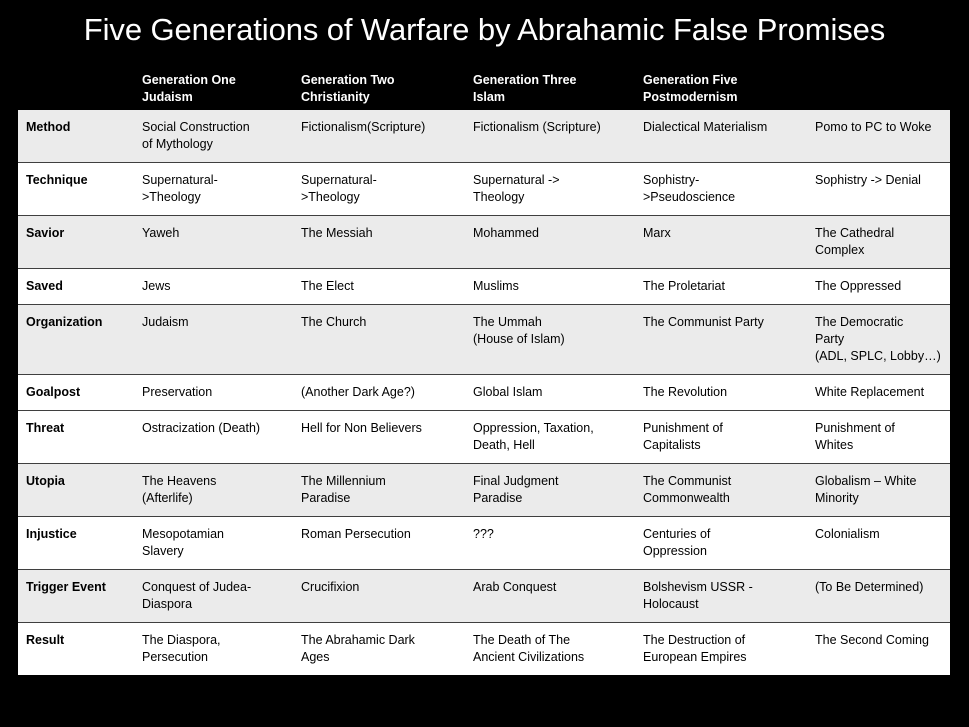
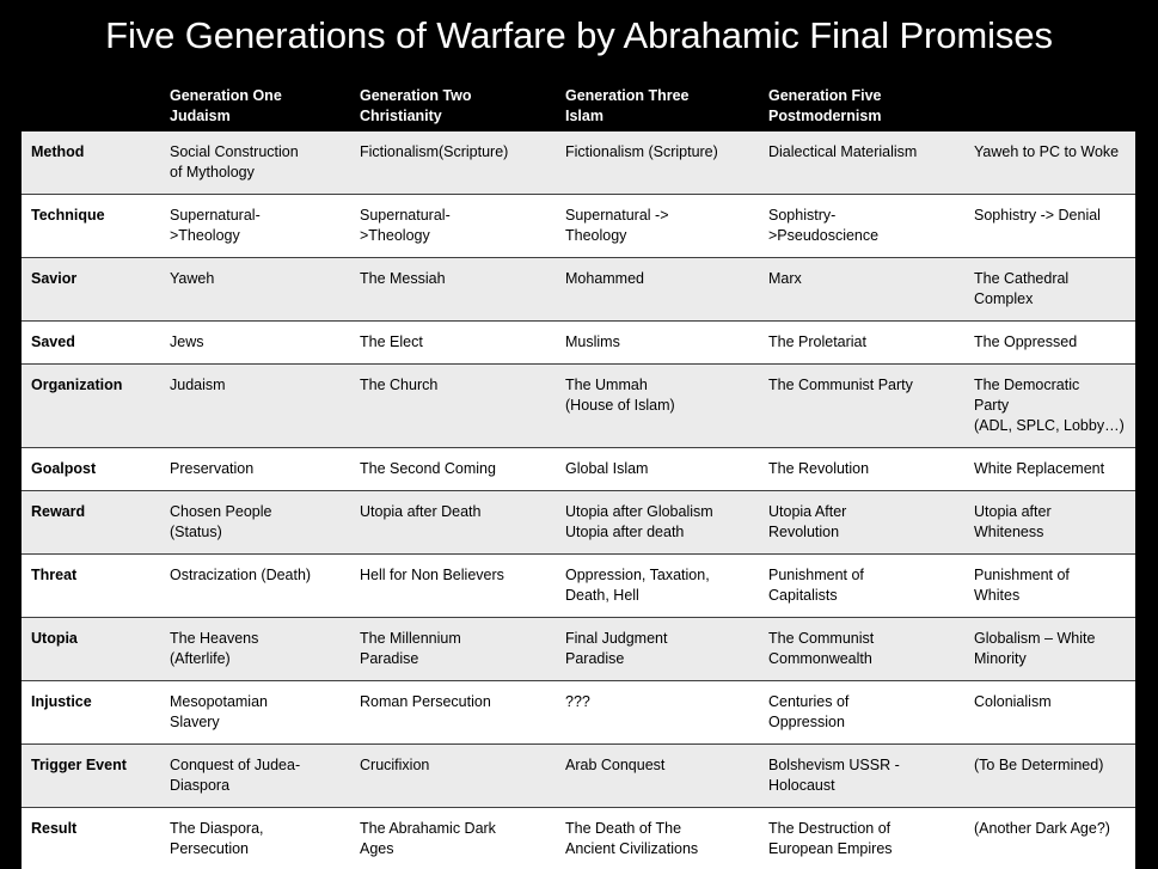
- Five Generations of Warfare by Abrahamic False Promises
+ Five Generations of Warfare by Abrahamic Final Promises
  Generation One
  Judaism
  Generation Two
  Christianity
  Generation Three
  Islam
  Generation Five
  Postmodernism
- Method	Social Constructionof Mythology	Fictionalism(Scripture)	Fictionalism (Scripture)	Dialectical Materialism	Pomo to PC to Woke
+ Method	Social Constructionof Mythology	Fictionalism(Scripture)	Fictionalism (Scripture)	Dialectical Materialism	Yaweh to PC to Woke
  Technique	Supernatural->Theology	Supernatural->Theology	Supernatural ->Theology	Sophistry->Pseudoscience	Sophistry -> Denial
  Savior	Yaweh	The Messiah	Mohammed	Marx	The CathedralComplex
  Saved	Jews	The Elect	Muslims	The Proletariat	The Oppressed
  Organization	Judaism	The Church	The Ummah(House of Islam)	The Communist Party	The DemocraticParty(ADL, SPLC, Lobby…)
- Goalpost	Preservation	(Another Dark Age?)	Global Islam	The Revolution	White Replacement
+ Goalpost	Preservation	The Second Coming	Global Islam	The Revolution	White Replacement
+ Reward	Chosen People(Status)	Utopia after Death	Utopia after GlobalismUtopia after death	Utopia AfterRevolution	Utopia afterWhiteness
  Threat	Ostracization (Death)	Hell for Non Believers	Oppression, Taxation,Death, Hell	Punishment ofCapitalists	Punishment ofWhites
  Utopia	The Heavens(Afterlife)	The MillenniumParadise	Final JudgmentParadise	The CommunistCommonwealth	Globalism – WhiteMinority
  Injustice	MesopotamianSlavery	Roman Persecution	???	Centuries ofOppression	Colonialism
  Trigger Event	Conquest of Judea-Diaspora	Crucifixion	Arab Conquest	Bolshevism USSR -Holocaust	(To Be Determined)
- Result	The Diaspora,Persecution	The Abrahamic DarkAges	The Death of TheAncient Civilizations	The Destruction ofEuropean Empires	The Second Coming
+ Result	The Diaspora,Persecution	The Abrahamic DarkAges	The Death of TheAncient Civilizations	The Destruction ofEuropean Empires	(Another Dark Age?)
